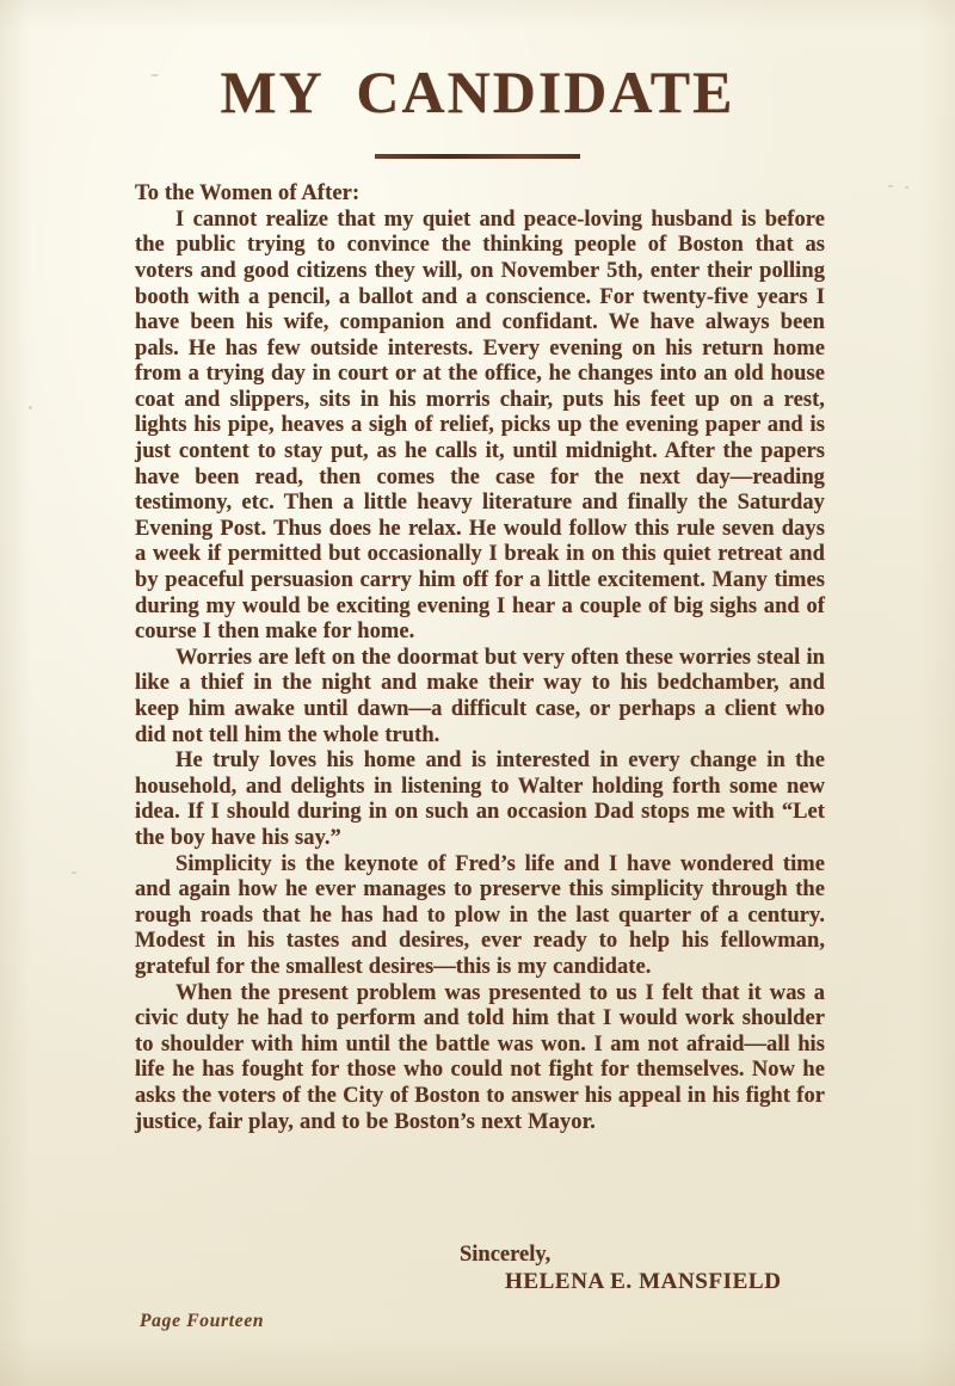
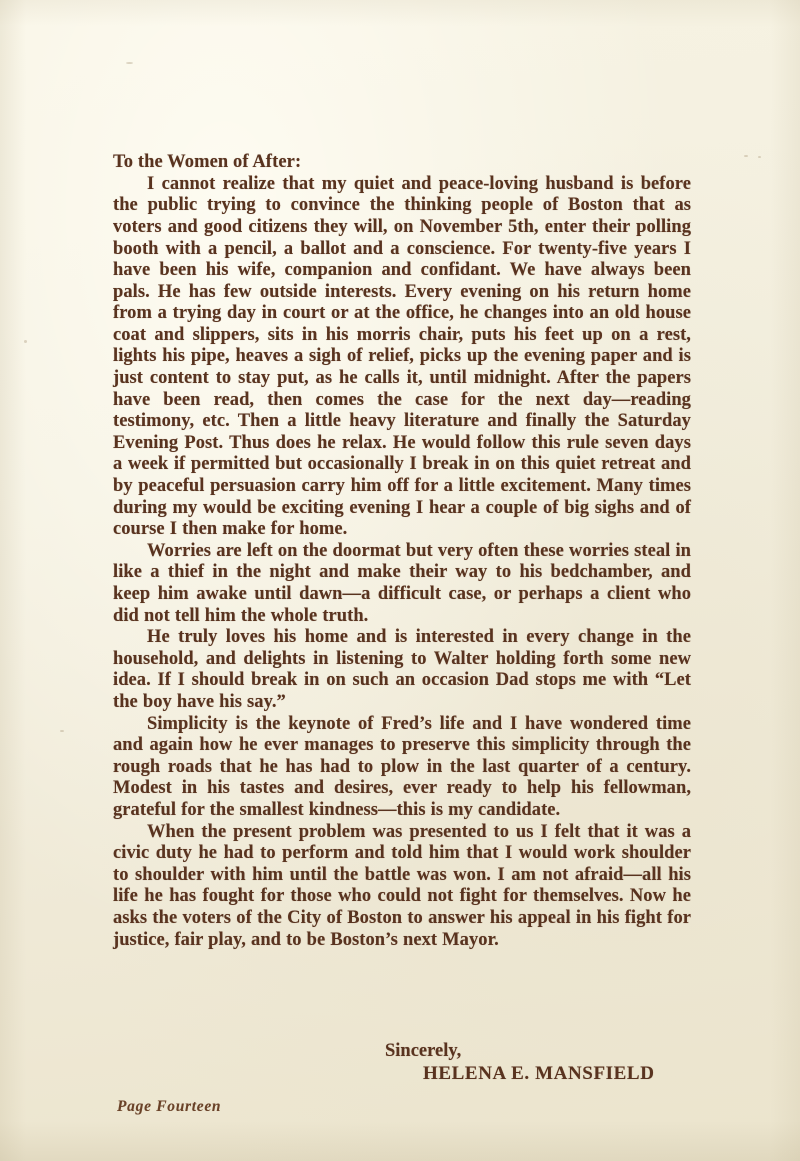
- MY CANDIDATE
  To the Women of After:
  I cannot realize that my quiet and peace-loving husband is before the public trying to convince the thinking people of Boston that as voters and good citizens they will, on November 5th, enter their polling booth with a pencil, a ballot and a conscience. For twenty-five years I have been his wife, companion and confidant. We have always been pals. He has few outside interests. Every evening on his return home from a trying day in court or at the office, he changes into an old house coat and slippers, sits in his morris chair, puts his feet up on a rest, lights his pipe, heaves a sigh of relief, picks up the evening paper and is just content to stay put, as he calls it, until midnight. After the papers have been read, then comes the case for the next day—reading testimony, etc. Then a little heavy literature and finally the Saturday Evening Post. Thus does he relax. He would follow this rule seven days a week if permitted but occasionally I break in on this quiet retreat and by peaceful persuasion carry him off for a little excitement. Many times during my would be exciting evening I hear a couple of big sighs and of course I then make for home.
  Worries are left on the doormat but very often these worries steal in like a thief in the night and make their way to his bedchamber, and keep him awake until dawn—a difficult case, or perhaps a client who did not tell him the whole truth.
- He truly loves his home and is interested in every change in the household, and delights in listening to Walter holding forth some new idea. If I should during in on such an occasion Dad stops me with “Let the boy have his say.”
+ He truly loves his home and is interested in every change in the household, and delights in listening to Walter holding forth some new idea. If I should break in on such an occasion Dad stops me with “Let the boy have his say.”
- Simplicity is the keynote of Fred’s life and I have wondered time and again how he ever manages to preserve this simplicity through the rough roads that he has had to plow in the last quarter of a century. Modest in his tastes and desires, ever ready to help his fellowman, grateful for the smallest desires—this is my candidate.
+ Simplicity is the keynote of Fred’s life and I have wondered time and again how he ever manages to preserve this simplicity through the rough roads that he has had to plow in the last quarter of a century. Modest in his tastes and desires, ever ready to help his fellowman, grateful for the smallest kindness—this is my candidate.
  When the present problem was presented to us I felt that it was a civic duty he had to perform and told him that I would work shoulder to shoulder with him until the battle was won. I am not afraid—all his life he has fought for those who could not fight for themselves. Now he asks the voters of the City of Boston to answer his appeal in his fight for justice, fair play, and to be Boston’s next Mayor.
  Sincerely,
  HELENA E. MANSFIELD
  Page Fourteen
